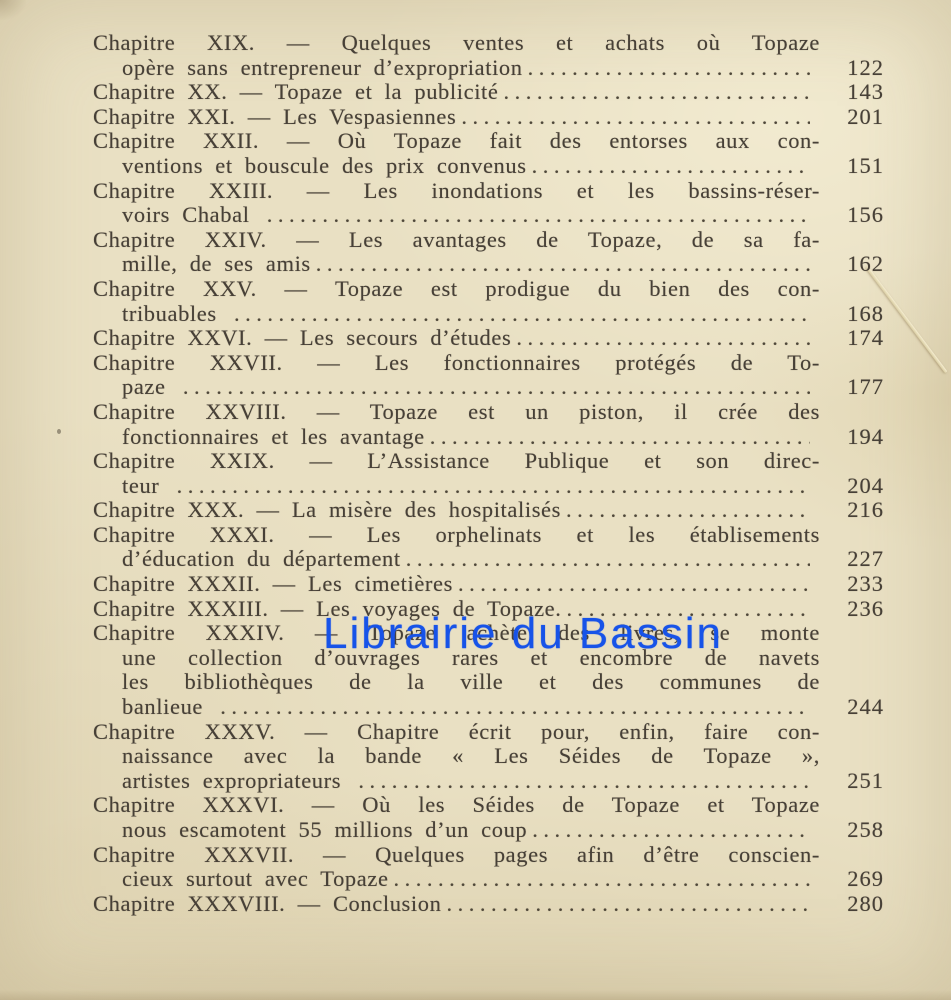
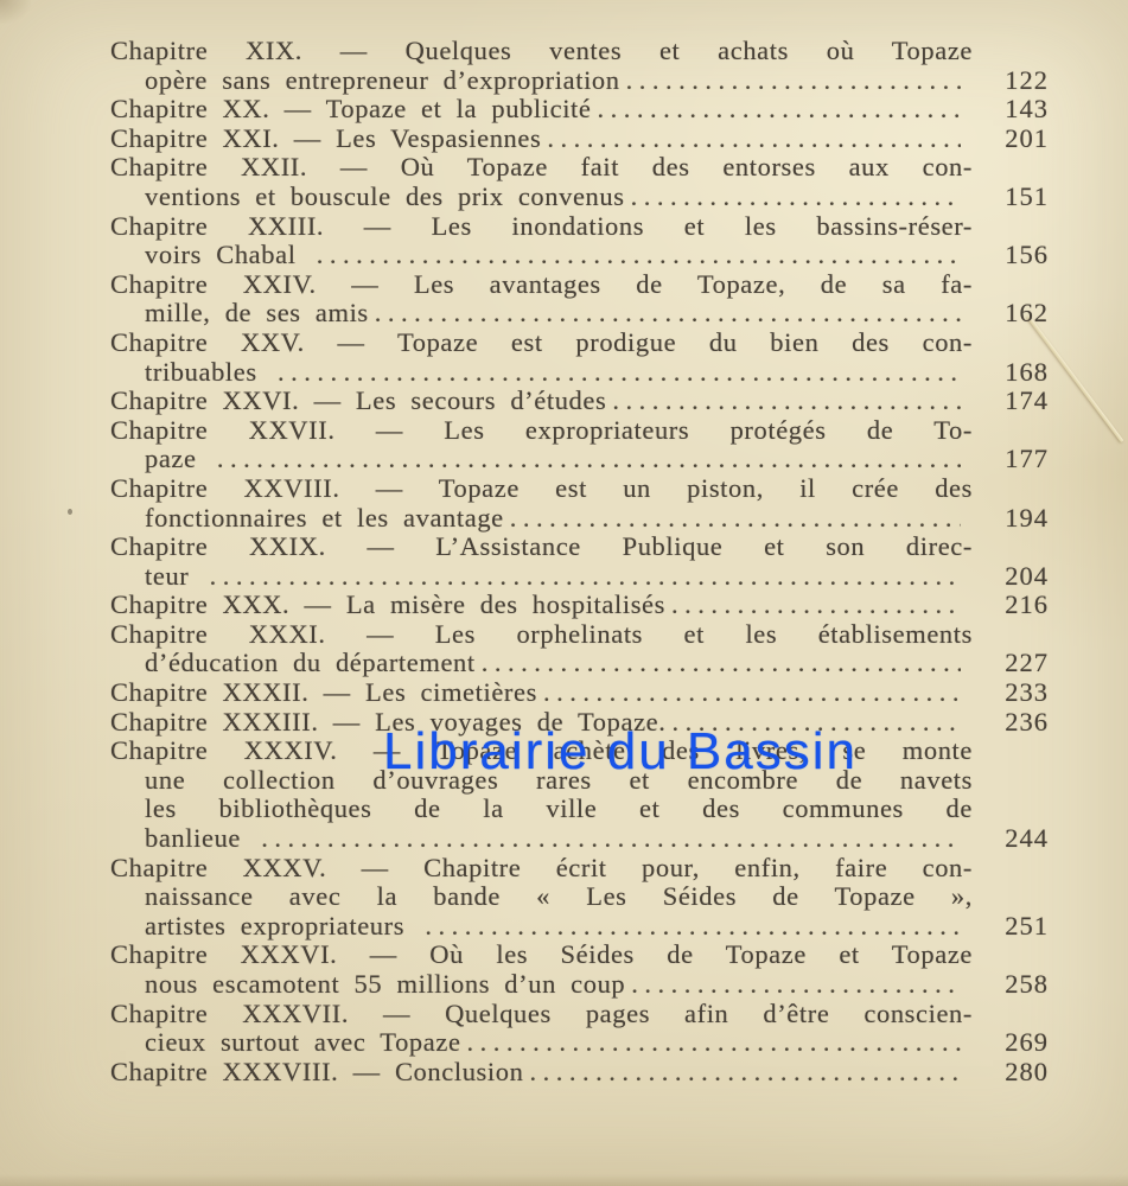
  Chapitre XIX. — Quelques ventes et achats où Topaze
  opère sans entrepreneur d’expropriation
  122
  Chapitre XX. — Topaze et la publicité
  143
  Chapitre XXI. — Les Vespasiennes
  201
  Chapitre XXII. — Où Topaze fait des entorses aux con-
  ventions et bouscule des prix convenus
  151
  Chapitre XXIII. — Les inondations et les bassins-réser-
  voirs Chabal
  156
  Chapitre XXIV. — Les avantages de Topaze, de sa fa-
  mille, de ses amis
  162
  Chapitre XXV. — Topaze est prodigue du bien des con-
  tribuables
  168
  Chapitre XXVI. — Les secours d’études
  174
- Chapitre XXVII. — Les fonctionnaires protégés de To-
+ Chapitre XXVII. — Les expropriateurs protégés de To-
  paze
  ........................................................
  177
  Chapitre XXVIII. — Topaze est un piston, il crée des
  fonctionnaires et les avantage
  194
  Chapitre XXIX. — L’Assistance Publique et son direc-
  teur
  .........................................................
  204
  Chapitre XXX. — La misère des hospitalisés
  216
  Chapitre XXXI. — Les orphelinats et les établisements
  d’éducation du département
  227
  Chapitre XXXII. — Les cimetières
  233
  Chapitre XXXIII. — Les voyages de Topaze.
  236
  Chapitre XXXIV. — Topaze achète des livres, se monte
  une collection d’ouvrages rares et encombre de navets
  les bibliothèques de la ville et des communes de
  banlieue
  244
  Chapitre XXXV. — Chapitre écrit pour, enfin, faire con-
  naissance avec la bande « Les Séides de Topaze »,
  artistes expropriateurs
  251
  Chapitre XXXVI. — Où les Séides de Topaze et Topaze
  nous escamotent 55 millions d’un coup
  258
  Chapitre XXXVII. — Quelques pages afin d’être conscien-
  cieux surtout avec Topaze
  269
  Chapitre XXXVIII. — Conclusion
  280
  Librairie du Bassin
